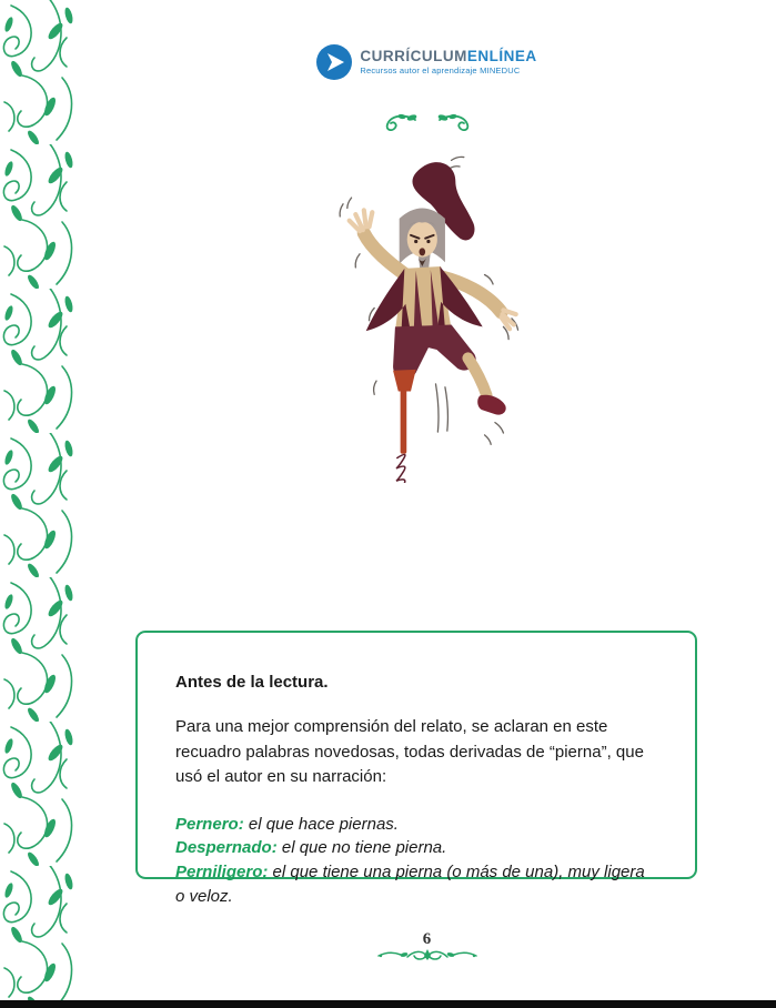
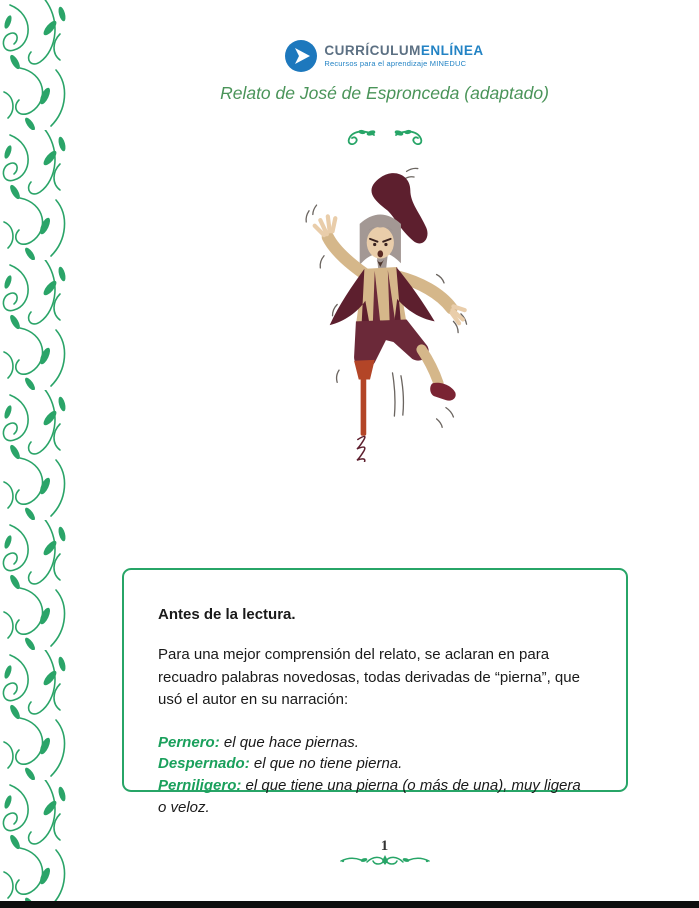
  CURRÍCULUMENLÍNEA
- Recursos autor el aprendizaje MINEDUC
+ Recursos para el aprendizaje MINEDUC
+ Relato de José de Espronceda (adaptado)
  Antes de la lectura.
- Para una mejor comprensión del relato, se aclaran en este recuadro palabras novedosas, todas derivadas de “pierna”, que usó el autor en su narración:
+ Para una mejor comprensión del relato, se aclaran en para recuadro palabras novedosas, todas derivadas de “pierna”, que usó el autor en su narración:
  Pernero: el que hace piernas.
  Despernado: el que no tiene pierna.
  Perniligero: el que tiene una pierna (o más de una), muy ligera o veloz.
- 6
+ 1
